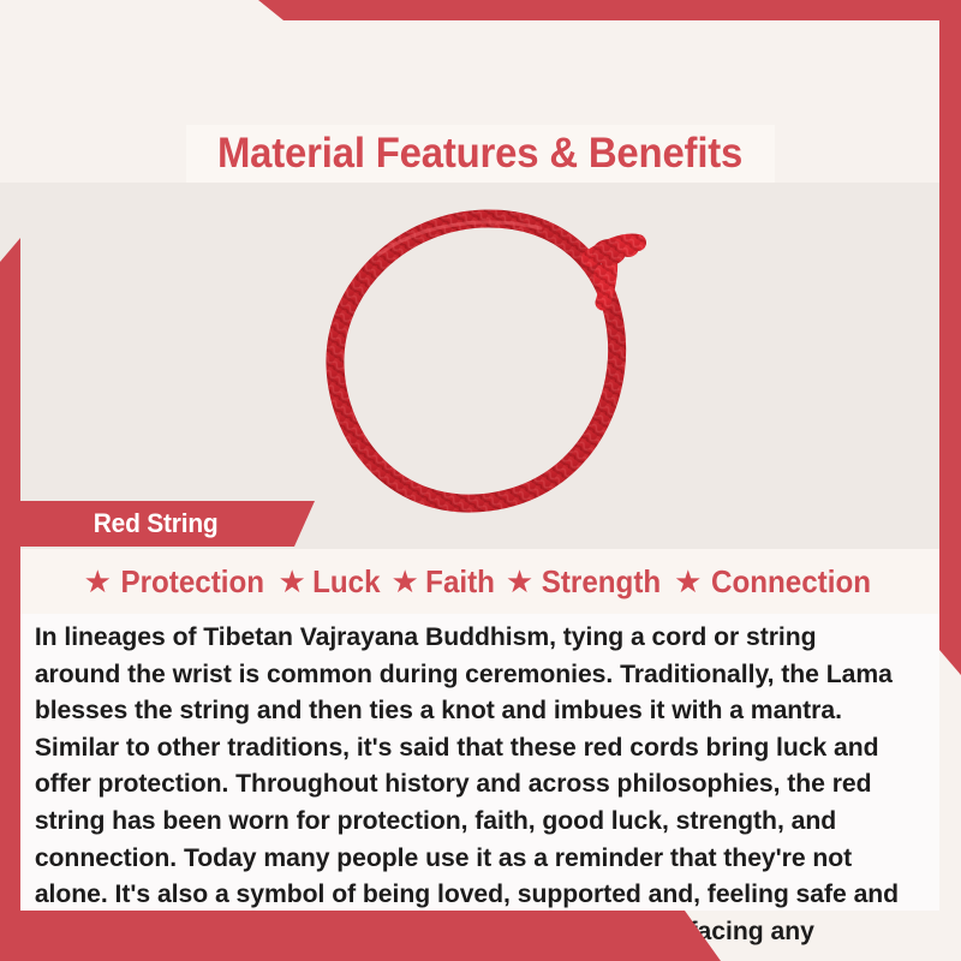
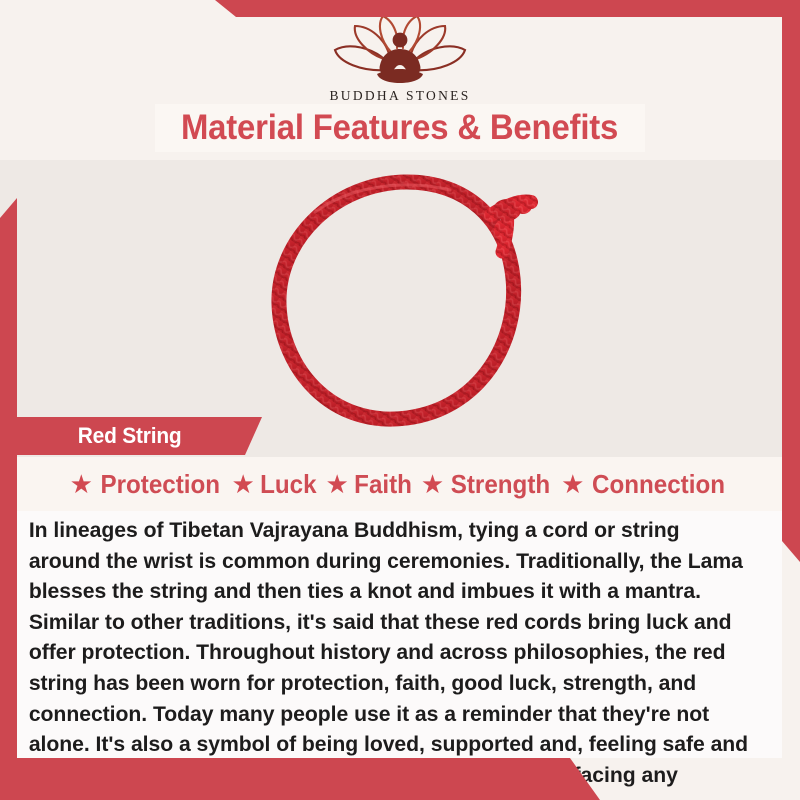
+ BUDDHA STONES
  Material Features & Benefits
  Red String
  ★
  Protection
  ★
  Luck
  ★
  Faith
  ★
  Strength
  ★
  Connection
  In lineages of Tibetan Vajrayana Buddhism, tying a cord or string around the wrist is common during ceremonies. Traditionally, the Lama blesses the string and then ties a knot and imbues it with a mantra. Similar to other traditions, it's said that these red cords bring luck and offer protection. Throughout history and across philosophies, the red string has been worn for protection, faith, good luck, strength, and connection. Today many people use it as a reminder that they're not alone. It's also a symbol of being loved, supported and, feeling safe and acing any
